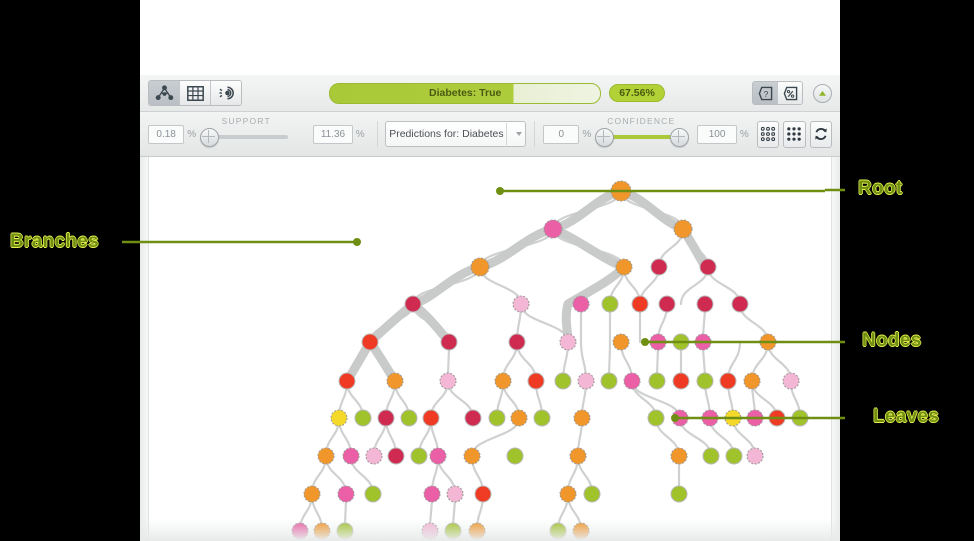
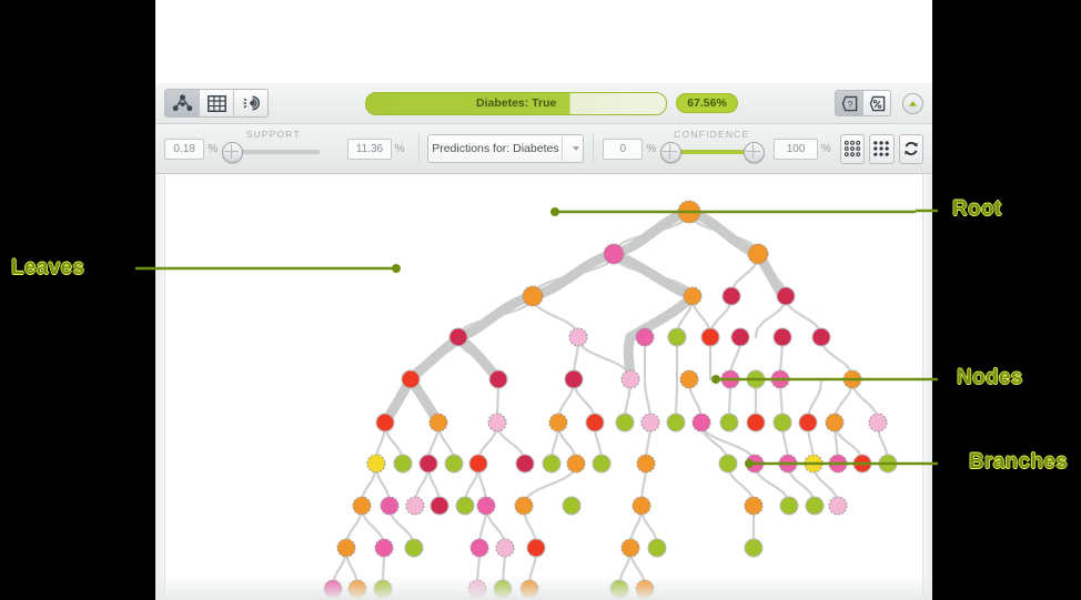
  Diabetes: True
  67.56%
  ?
  0.18
  %
  SUPPORT
  11.36
  %
  Predictions for: Diabetes
  0
  %
  CONFIDENCE
  100
  %
  Root
- Branches
+ Leaves
  Nodes
- Leaves
+ Branches
